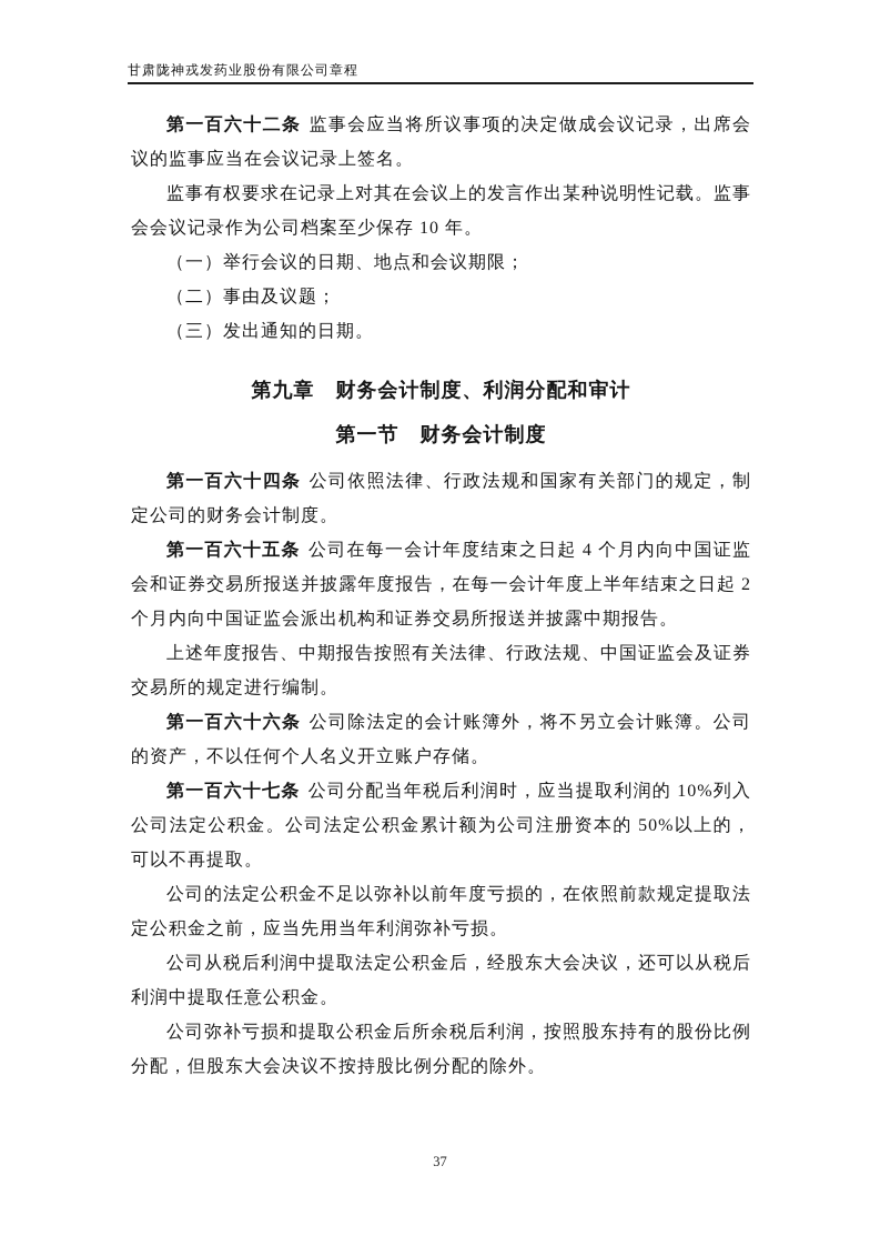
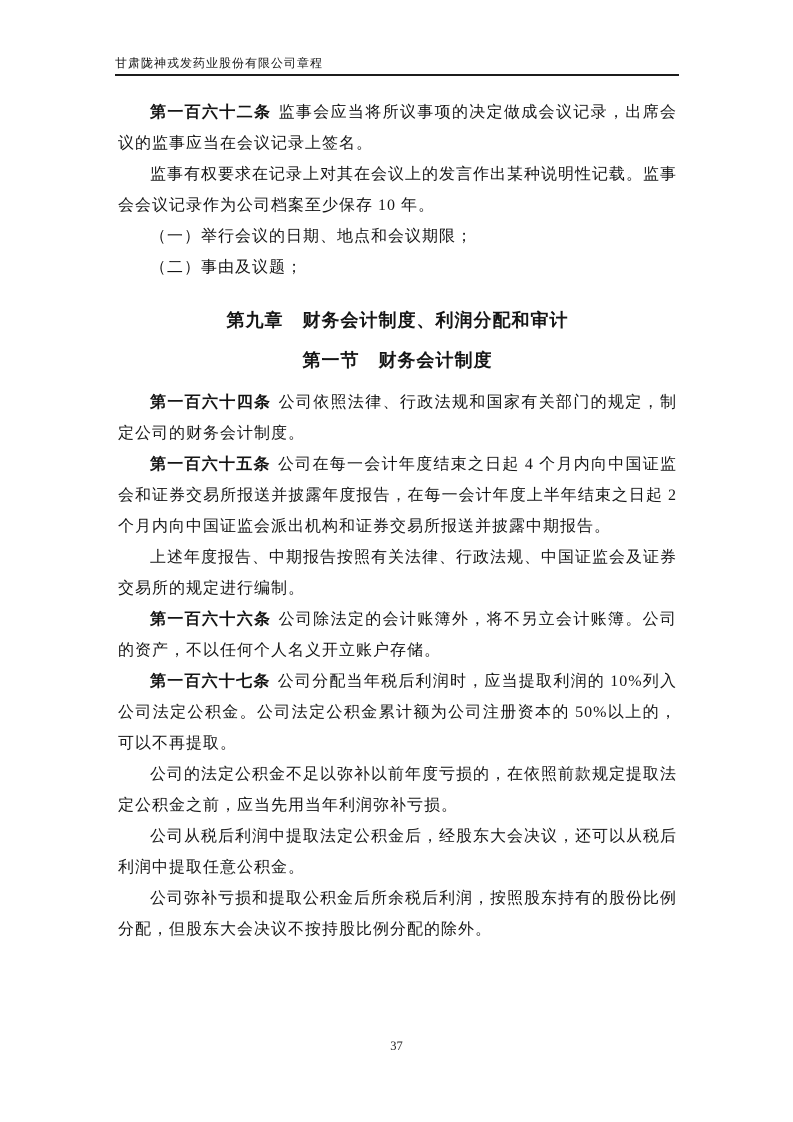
  甘肃陇神戎发药业股份有限公司章程
  第一百六十二条 监事会应当将所议事项的决定做成会议记录，出席会议的监事应当在会议记录上签名。
  监事有权要求在记录上对其在会议上的发言作出某种说明性记载。监事会会议记录作为公司档案至少保存 10 年。
  （一）举行会议的日期、地点和会议期限；
  （二）事由及议题；
- （三）发出通知的日期。
  第九章 财务会计制度、利润分配和审计
  第一节 财务会计制度
  第一百六十四条 公司依照法律、行政法规和国家有关部门的规定，制定公司的财务会计制度。
  第一百六十五条 公司在每一会计年度结束之日起 4 个月内向中国证监会和证券交易所报送并披露年度报告，在每一会计年度上半年结束之日起 2 个月内向中国证监会派出机构和证券交易所报送并披露中期报告。
  上述年度报告、中期报告按照有关法律、行政法规、中国证监会及证券交易所的规定进行编制。
  第一百六十六条 公司除法定的会计账簿外，将不另立会计账簿。公司的资产，不以任何个人名义开立账户存储。
  第一百六十七条 公司分配当年税后利润时，应当提取利润的 10%列入公司法定公积金。公司法定公积金累计额为公司注册资本的 50%以上的，可以不再提取。
  公司的法定公积金不足以弥补以前年度亏损的，在依照前款规定提取法定公积金之前，应当先用当年利润弥补亏损。
  公司从税后利润中提取法定公积金后，经股东大会决议，还可以从税后利润中提取任意公积金。
  公司弥补亏损和提取公积金后所余税后利润，按照股东持有的股份比例分配，但股东大会决议不按持股比例分配的除外。
  37
